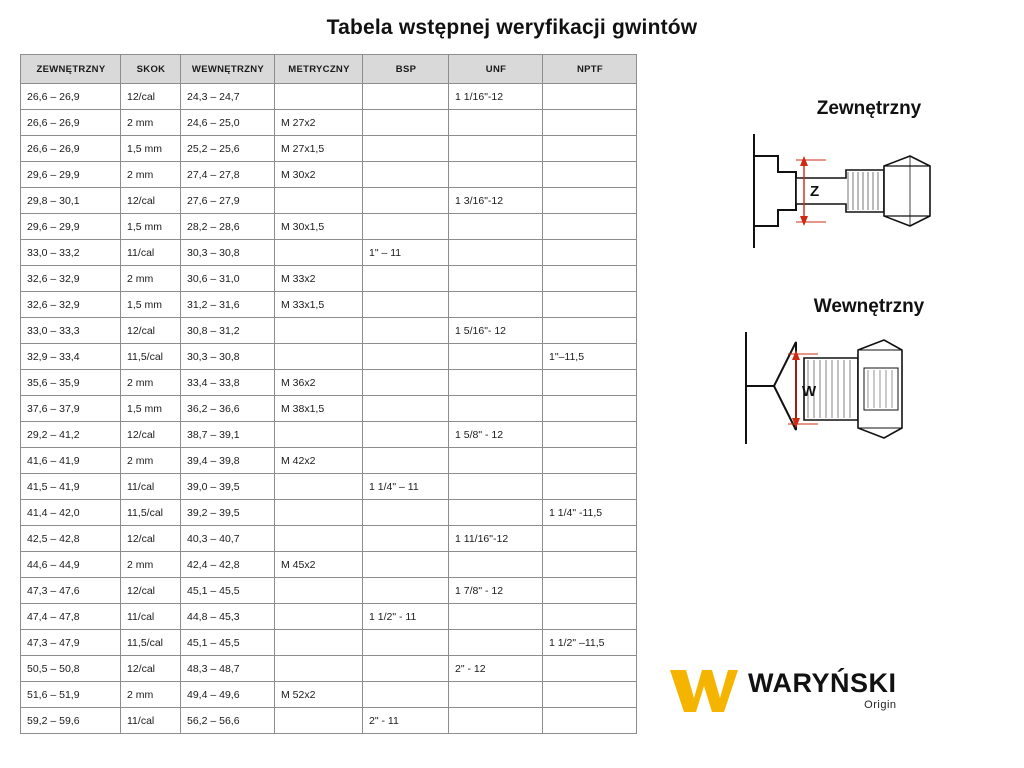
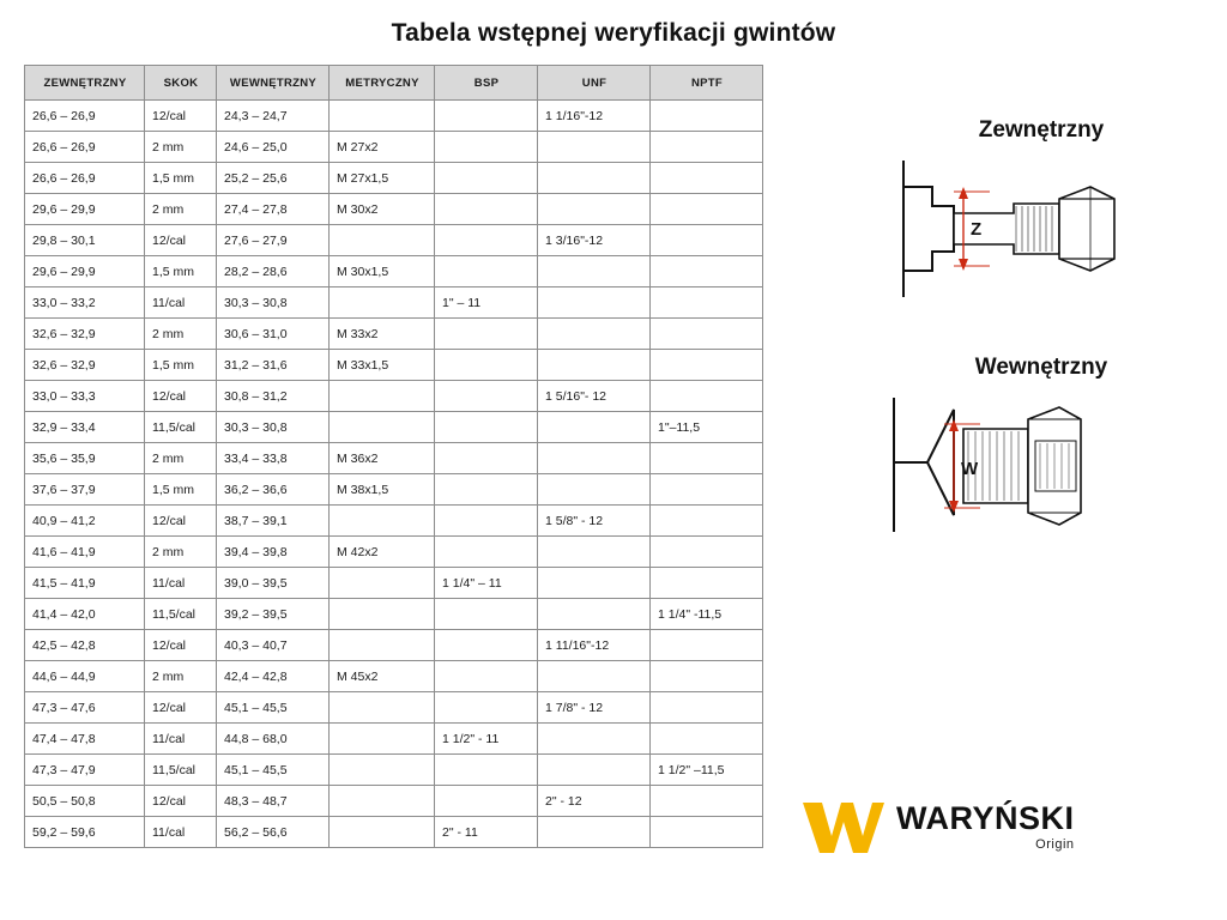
  Tabela wstępnej weryfikacji gwintów
  ZEWNĘTRZNY	SKOK	WEWNĘTRZNY	METRYCZNY	BSP	UNF	NPTF
  26,6 – 26,9	12/cal	24,3 – 24,7			1 1/16"-12
  26,6 – 26,9	2 mm	24,6 – 25,0	M 27x2
  26,6 – 26,9	1,5 mm	25,2 – 25,6	M 27x1,5
  29,6 – 29,9	2 mm	27,4 – 27,8	M 30x2
  29,8 – 30,1	12/cal	27,6 – 27,9			1 3/16"-12
  29,6 – 29,9	1,5 mm	28,2 – 28,6	M 30x1,5
  33,0 – 33,2	11/cal	30,3 – 30,8		1" – 11
  32,6 – 32,9	2 mm	30,6 – 31,0	M 33x2
  32,6 – 32,9	1,5 mm	31,2 – 31,6	M 33x1,5
  33,0 – 33,3	12/cal	30,8 – 31,2			1 5/16"- 12
  32,9 – 33,4	11,5/cal	30,3 – 30,8				1"–11,5
  35,6 – 35,9	2 mm	33,4 – 33,8	M 36x2
  37,6 – 37,9	1,5 mm	36,2 – 36,6	M 38x1,5
- 29,2 – 41,2	12/cal	38,7 – 39,1			1 5/8" - 12
+ 40,9 – 41,2	12/cal	38,7 – 39,1			1 5/8" - 12
  41,6 – 41,9	2 mm	39,4 – 39,8	M 42x2
  41,5 – 41,9	11/cal	39,0 – 39,5		1 1/4" – 11
  41,4 – 42,0	11,5/cal	39,2 – 39,5				1 1/4" -11,5
  42,5 – 42,8	12/cal	40,3 – 40,7			1 11/16"-12
  44,6 – 44,9	2 mm	42,4 – 42,8	M 45x2
  47,3 – 47,6	12/cal	45,1 – 45,5			1 7/8" - 12
- 47,4 – 47,8	11/cal	44,8 – 45,3		1 1/2" - 11
+ 47,4 – 47,8	11/cal	44,8 – 68,0		1 1/2" - 11
  47,3 – 47,9	11,5/cal	45,1 – 45,5				1 1/2" –11,5
  50,5 – 50,8	12/cal	48,3 – 48,7			2" - 12
- 51,6 – 51,9	2 mm	49,4 – 49,6	M 52x2
  59,2 – 59,6	11/cal	56,2 – 56,6		2" - 11
  Zewnętrzny
  Z
  Wewnętrzny
  W
  WARYŃSKI
  Origin
